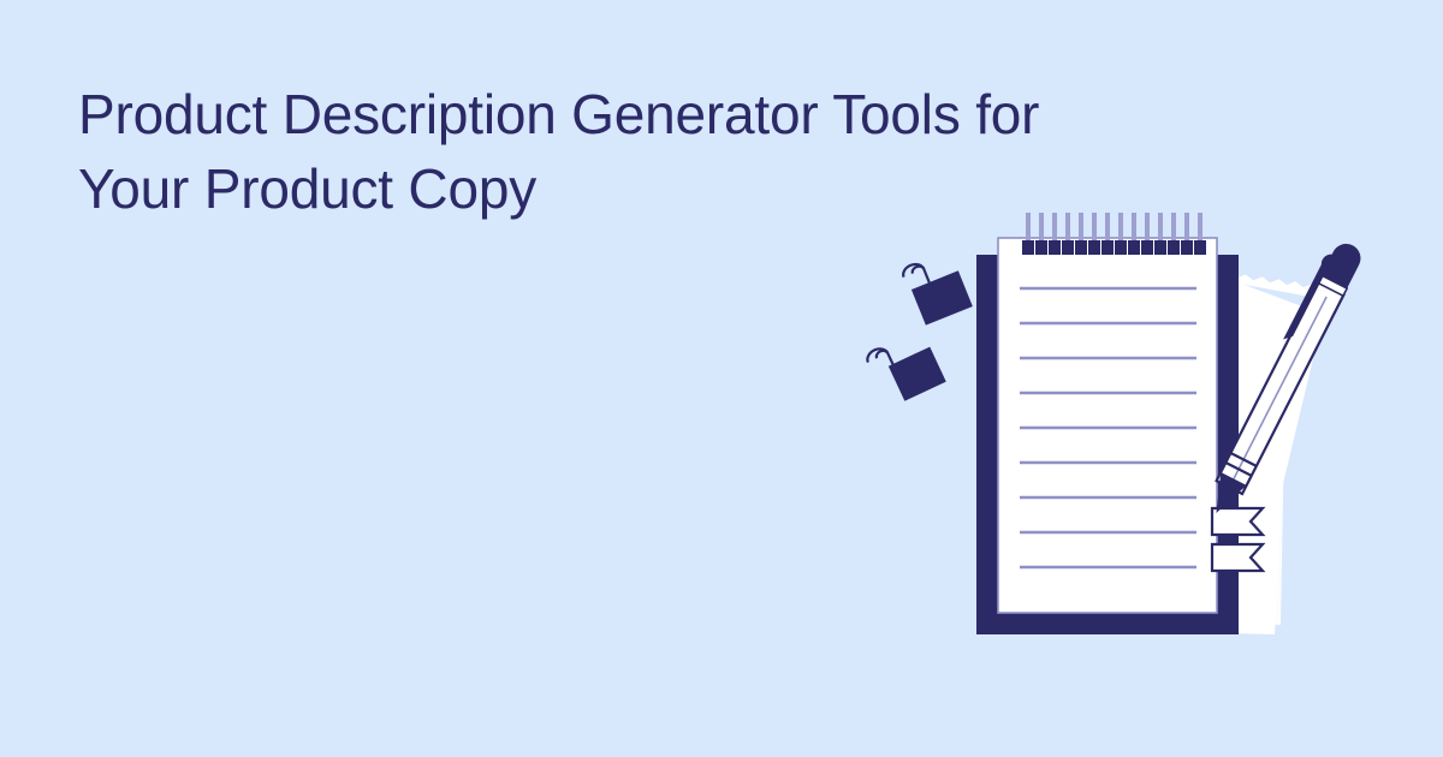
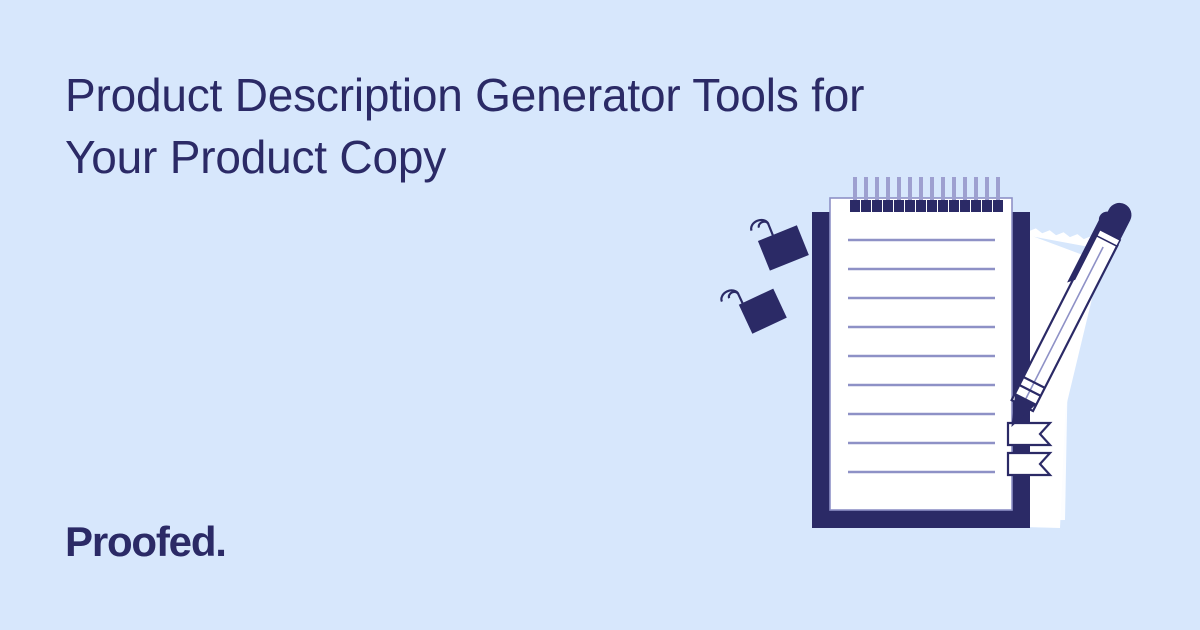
  Product Description Generator Tools for
  Your Product Copy
+ Proofed.
